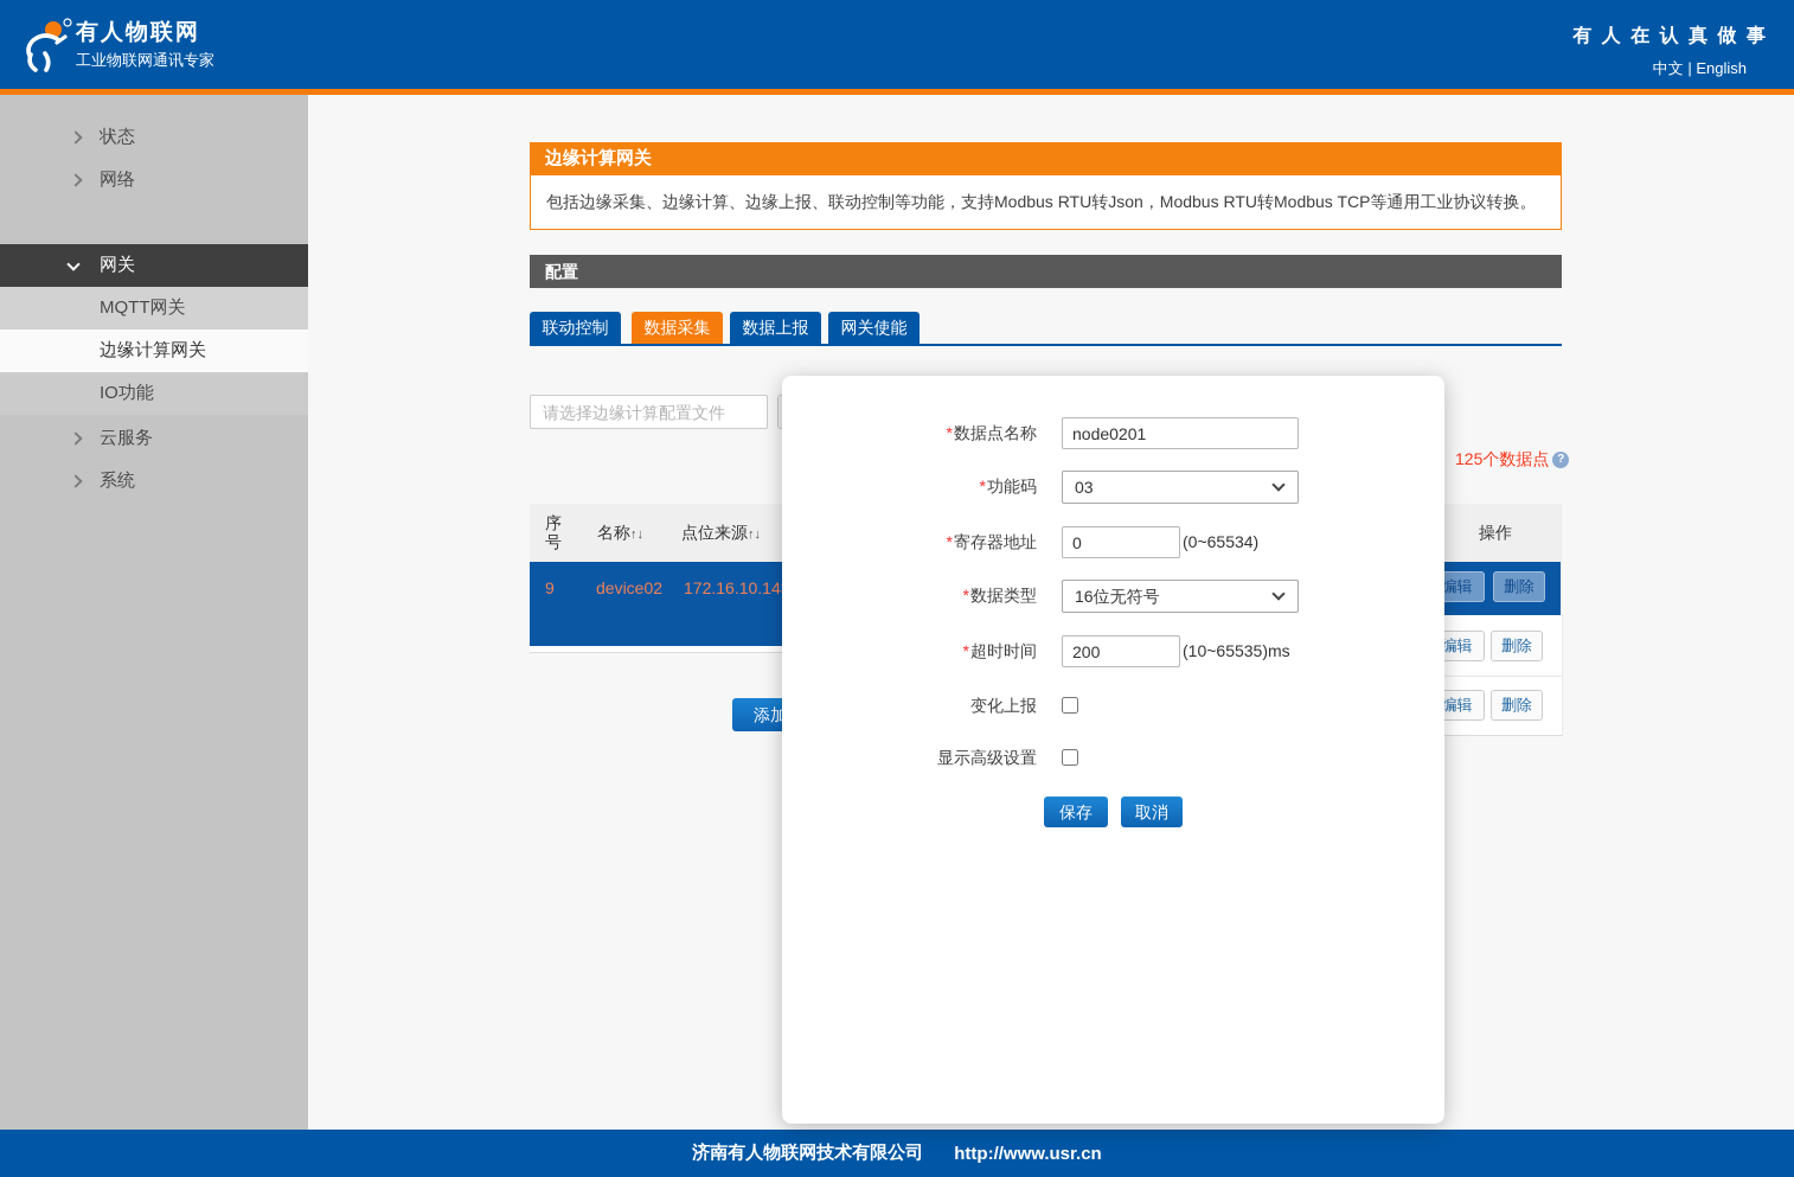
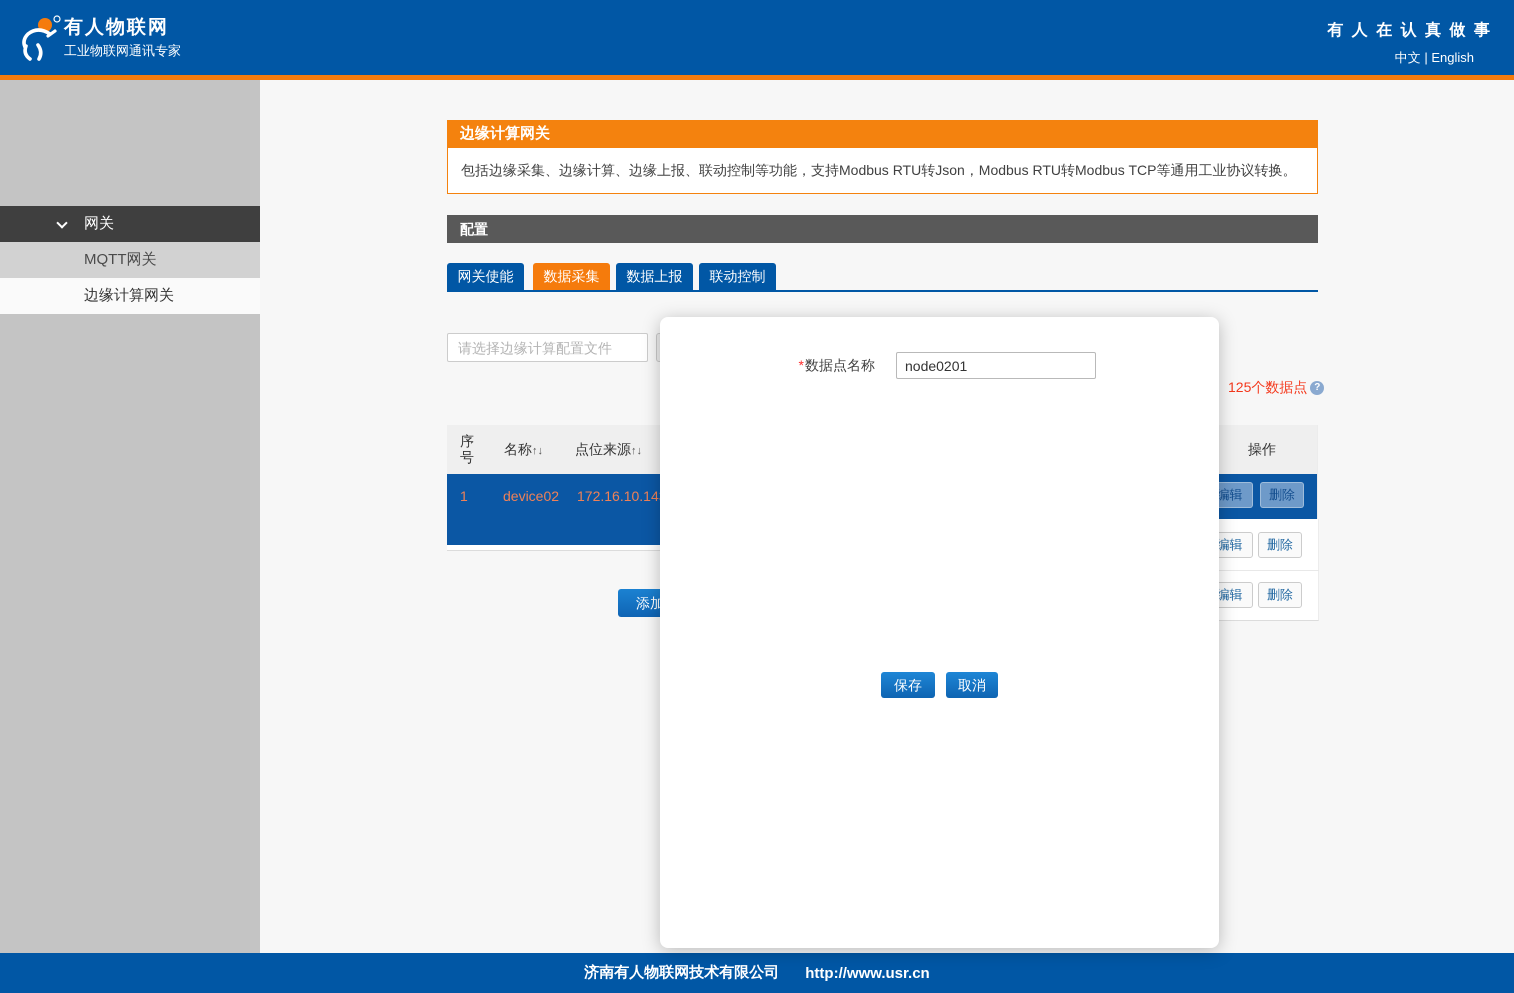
  有人物联网
  工业物联网通讯专家
  有 人 在 认 真 做 事
  中文 | English
- 状态
- 网络
  网关
  MQTT网关
  边缘计算网关
- IO功能
- 云服务
- 系统
  边缘计算网关
  包括边缘采集、边缘计算、边缘上报、联动控制等功能，支持Modbus RTU转Json，Modbus RTU转Modbus TCP等通用工业协议转换。
  配置
- 联动控制
+ 网关使能
  数据采集
  数据上报
- 网关使能
+ 联动控制
  请选择边缘计算配置文件
  125个数据点
  ?
  序号
  名称↑↓
  点位来源↑↓
  操作
- 9
+ 1
  device02
  172.16.10.14
  编辑
  删除
  编辑
  删除
  编辑
  删除
  添加
  *数据点名称
  node0201
- *功能码
- 03
- *寄存器地址
- 0
- (0~65534)
- *数据类型
- 16位无符号
- *超时时间
- 200
- (10~65535)ms
- 变化上报
- 显示高级设置
  保存
  取消
  济南有人物联网技术有限公司
  http://www.usr.cn
